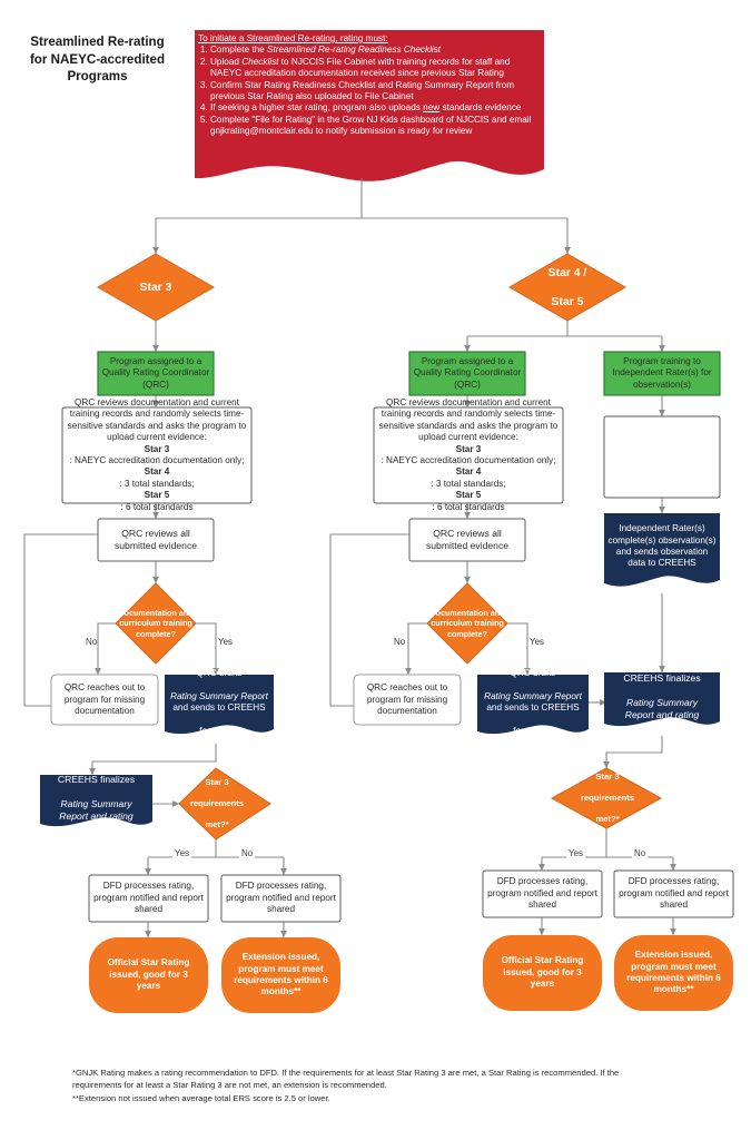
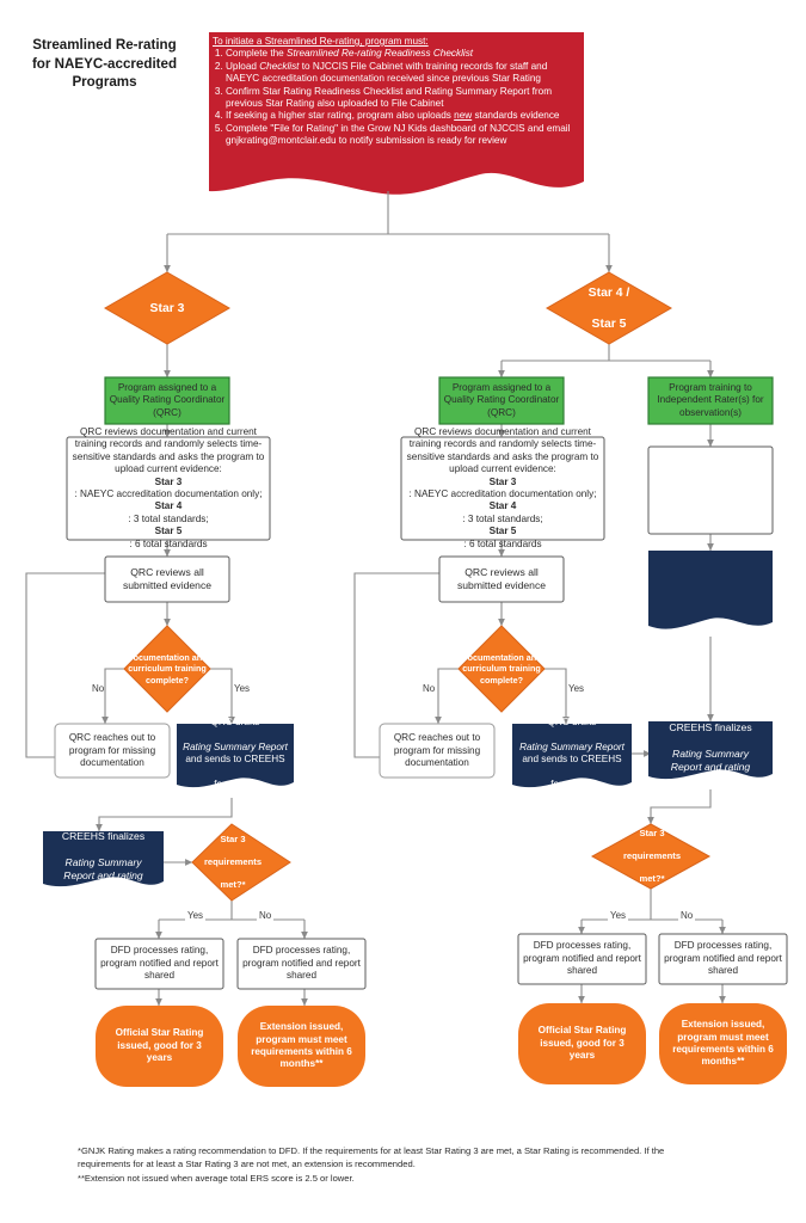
  Streamlined Re-rating
  for NAEYC-accredited
  Programs
- To initiate a Streamlined Re-rating, rating must:
+ To initiate a Streamlined Re-rating, program must:
  Complete the Streamlined Re-rating Readiness Checklist
  Upload Checklist to NJCCIS File Cabinet with training records for staff and NAEYC accreditation documentation received since previous Star Rating
  Confirm Star Rating Readiness Checklist and Rating Summary Report from previous Star Rating also uploaded to File Cabinet
  If seeking a higher star rating, program also uploads new standards evidence
  Complete "File for Rating" in the Grow NJ Kids dashboard of NJCCIS and email gnjkrating@montclair.edu to notify submission is ready for review
  Star 3
  Star 4 /
  Star 5
  Program assigned to a Quality Rating Coordinator (QRC)
  Program assigned to a Quality Rating Coordinator (QRC)
  Program training to Independent Rater(s) for observation(s)
  QRC reviews documentation and current training records and randomly selects time-sensitive standards and asks the program to upload current evidence:
  Star 3
  : NAEYC accreditation documentation only;
  Star 4
  : 3 total standards;
  Star 5
  : 6 total standards
  QRC reviews documentation and current training records and randomly selects time-sensitive standards and asks the program to upload current evidence:
  Star 3
  : NAEYC accreditation documentation only;
  Star 4
  : 3 total standards;
  Star 5
  : 6 total standards
- Independent Rater(s) complete(s) observation(s) and sends observation data to CREEHS
  QRC reviews all submitted evidence
  QRC reviews all submitted evidence
  Documentation and curriculum training complete?
  Documentation and curriculum training complete?
  No
  Yes
  No
  Yes
  QRC reaches out to program for missing documentation
  QRC reaches out to program for missing documentation
  QRC drafts
  Rating Summary Report
  and sends to CREEHS
  for review
  QRC drafts
  Rating Summary Report
  and sends to CREEHS
  for review
  CREEHS finalizes
  Rating Summary
  Report and rating
  CREEHS finalizes
  Rating Summary
  Report and rating
  Star 3
  requirements
  met?*
  Star 3
  requirements
  met?*
  Yes
  No
  Yes
  No
  DFD processes rating, program notified and report shared
  DFD processes rating, program notified and report shared
  DFD processes rating, program notified and report shared
  DFD processes rating, program notified and report shared
  Official Star Rating issued, good for 3 years
  Extension issued, program must meet requirements within 6 months**
  Official Star Rating issued, good for 3 years
  Extension issued, program must meet requirements within 6 months**
  *GNJK Rating makes a rating recommendation to DFD. If the requirements for at least Star Rating 3 are met, a Star Rating is recommended. If the
  requirements for at least a Star Rating 3 are not met, an extension is recommended.
  **Extension not issued when average total ERS score is 2.5 or lower.
